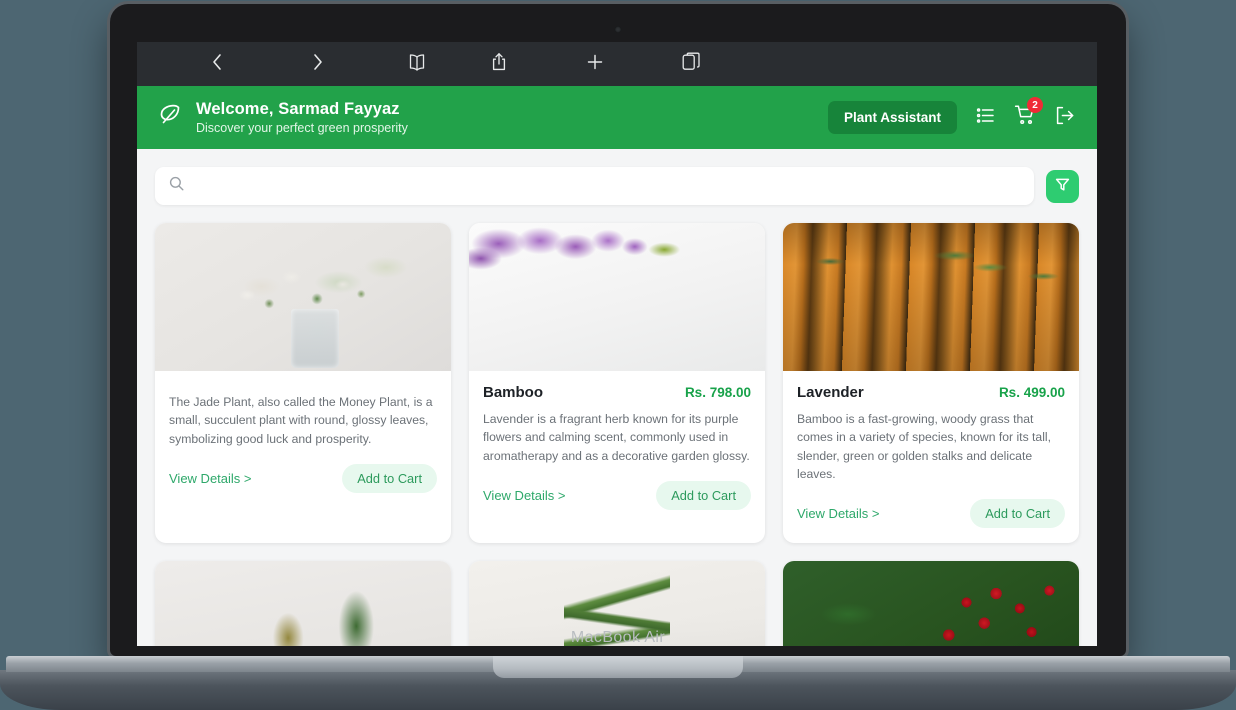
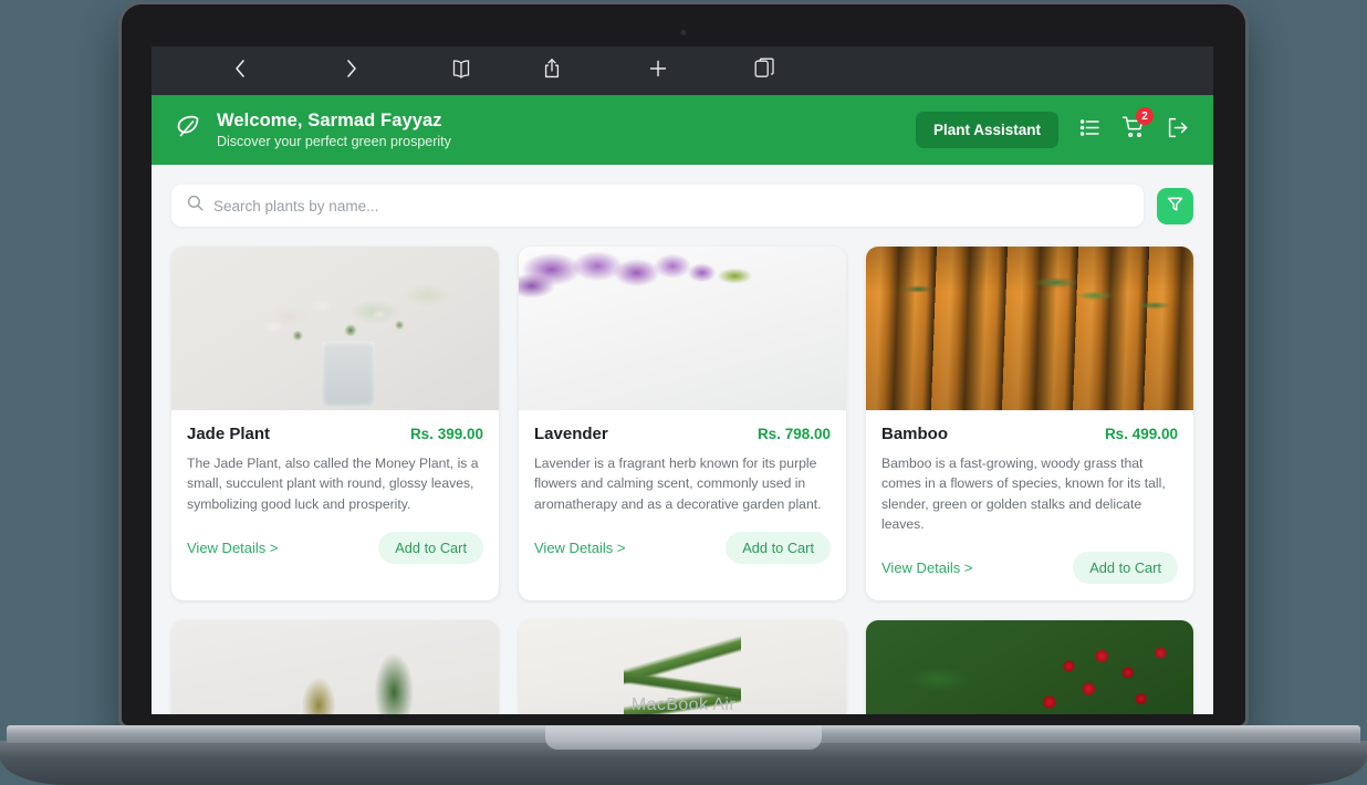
  Welcome, Sarmad Fayyaz
  Discover your perfect green prosperity
  Plant Assistant
  2
+ Search plants by name...
+ Jade Plant
+ Rs. 399.00
  The Jade Plant, also called the Money Plant, is a small, succulent plant with round, glossy leaves, symbolizing good luck and prosperity.
  View Details >
  Add to Cart
- Bamboo
+ Lavender
  Rs. 798.00
- Lavender is a fragrant herb known for its purple flowers and calming scent, commonly used in aromatherapy and as a decorative garden glossy.
+ Lavender is a fragrant herb known for its purple flowers and calming scent, commonly used in aromatherapy and as a decorative garden plant.
  View Details >
  Add to Cart
- Lavender
+ Bamboo
  Rs. 499.00
- Bamboo is a fast-growing, woody grass that comes in a variety of species, known for its tall, slender, green or golden stalks and delicate leaves.
+ Bamboo is a fast-growing, woody grass that comes in a flowers of species, known for its tall, slender, green or golden stalks and delicate leaves.
  View Details >
  Add to Cart
  MacBook Air
